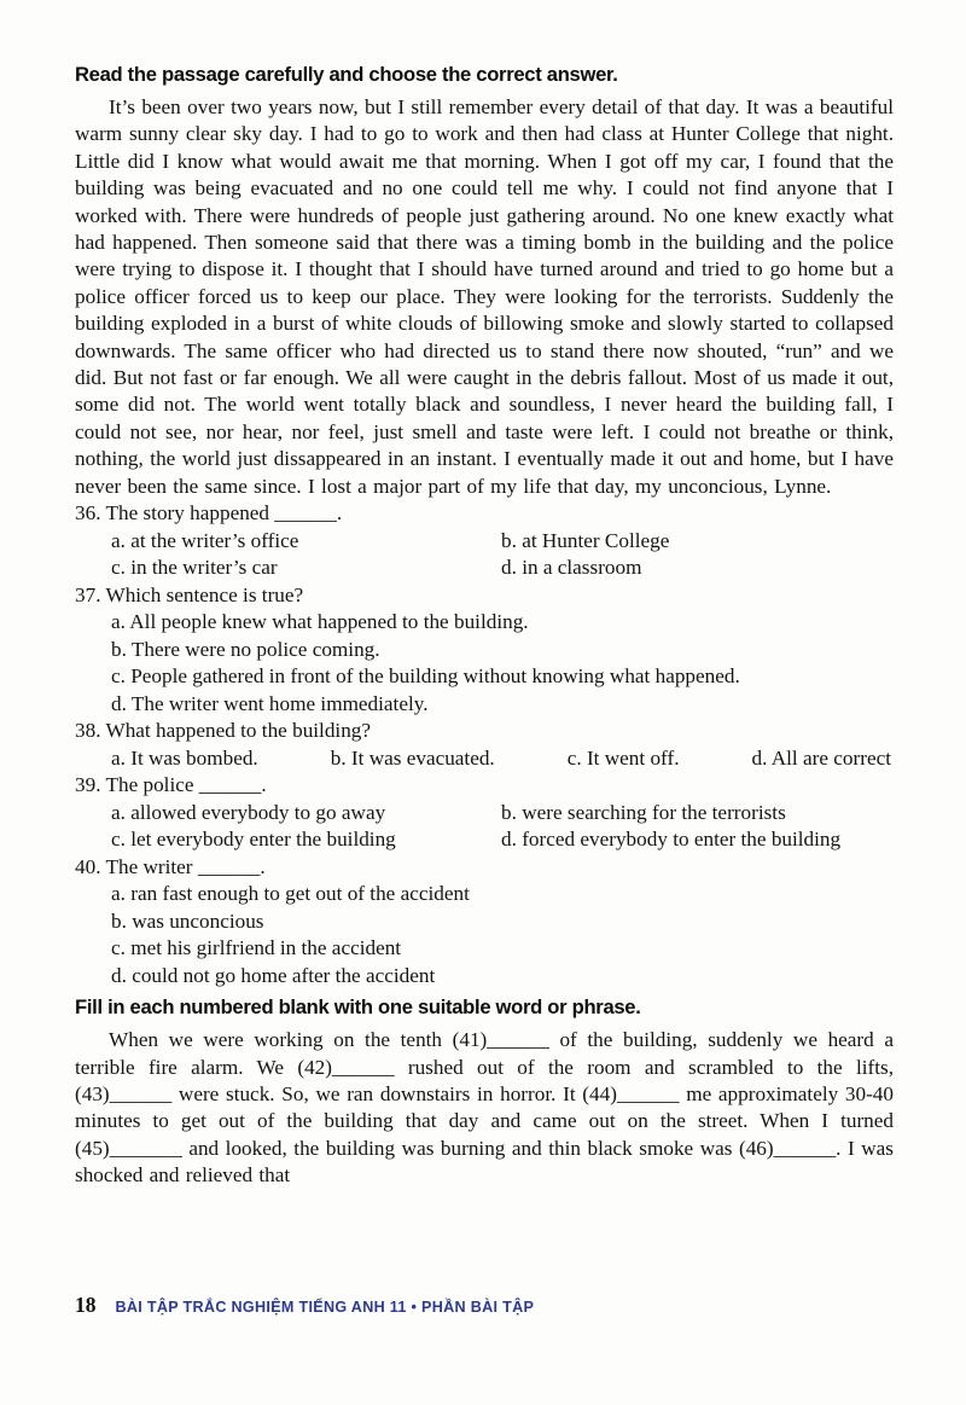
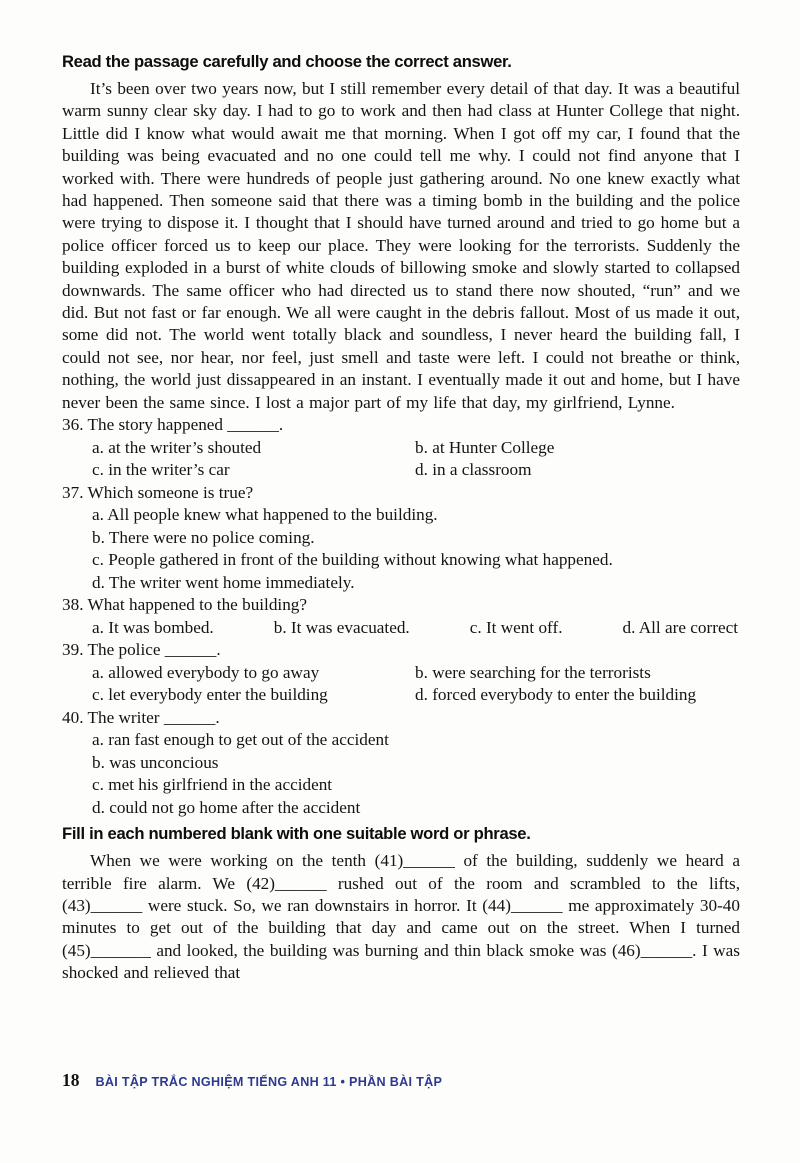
  Read the passage carefully and choose the correct answer.
- It’s been over two years now, but I still remember every detail of that day. It was a beautiful warm sunny clear sky day. I had to go to work and then had class at Hunter College that night. Little did I know what would await me that morning. When I got off my car, I found that the building was being evacuated and no one could tell me why. I could not find anyone that I worked with. There were hundreds of people just gathering around. No one knew exactly what had happened. Then someone said that there was a timing bomb in the building and the police were trying to dispose it. I thought that I should have turned around and tried to go home but a police officer forced us to keep our place. They were looking for the terrorists. Suddenly the building exploded in a burst of white clouds of billowing smoke and slowly started to collapsed downwards. The same officer who had directed us to stand there now shouted, “run” and we did. But not fast or far enough. We all were caught in the debris fallout. Most of us made it out, some did not. The world went totally black and soundless, I never heard the building fall, I could not see, nor hear, nor feel, just smell and taste were left. I could not breathe or think, nothing, the world just dissappeared in an instant. I eventually made it out and home, but I have never been the same since. I lost a major part of my life that day, my unconcious, Lynne.
+ It’s been over two years now, but I still remember every detail of that day. It was a beautiful warm sunny clear sky day. I had to go to work and then had class at Hunter College that night. Little did I know what would await me that morning. When I got off my car, I found that the building was being evacuated and no one could tell me why. I could not find anyone that I worked with. There were hundreds of people just gathering around. No one knew exactly what had happened. Then someone said that there was a timing bomb in the building and the police were trying to dispose it. I thought that I should have turned around and tried to go home but a police officer forced us to keep our place. They were looking for the terrorists. Suddenly the building exploded in a burst of white clouds of billowing smoke and slowly started to collapsed downwards. The same officer who had directed us to stand there now shouted, “run” and we did. But not fast or far enough. We all were caught in the debris fallout. Most of us made it out, some did not. The world went totally black and soundless, I never heard the building fall, I could not see, nor hear, nor feel, just smell and taste were left. I could not breathe or think, nothing, the world just dissappeared in an instant. I eventually made it out and home, but I have never been the same since. I lost a major part of my life that day, my girlfriend, Lynne.
  36. The story happened ______.
- a. at the writer’s office
+ a. at the writer’s shouted
  b. at Hunter College
  c. in the writer’s car
  d. in a classroom
- 37. Which sentence is true?
+ 37. Which someone is true?
  a. All people knew what happened to the building.
  b. There were no police coming.
  c. People gathered in front of the building without knowing what happened.
  d. The writer went home immediately.
  38. What happened to the building?
  a. It was bombed.
  b. It was evacuated.
  c. It went off.
  d. All are correct
  39. The police ______.
  a. allowed everybody to go away
  b. were searching for the terrorists
  c. let everybody enter the building
  d. forced everybody to enter the building
  40. The writer ______.
  a. ran fast enough to get out of the accident
  b. was unconcious
  c. met his girlfriend in the accident
  d. could not go home after the accident
  Fill in each numbered blank with one suitable word or phrase.
  When we were working on the tenth (41)______ of the building, suddenly we heard a terrible fire alarm. We (42)______ rushed out of the room and scrambled to the lifts, (43)______ were stuck. So, we ran downstairs in horror. It (44)______ me approximately 30-40 minutes to get out of the building that day and came out on the street. When I turned (45)_______ and looked, the building was burning and thin black smoke was (46)______. I was shocked and relieved that
  18
  BÀI TẬP TRẮC NGHIỆM TIẾNG ANH 11 • PHẦN BÀI TẬP
